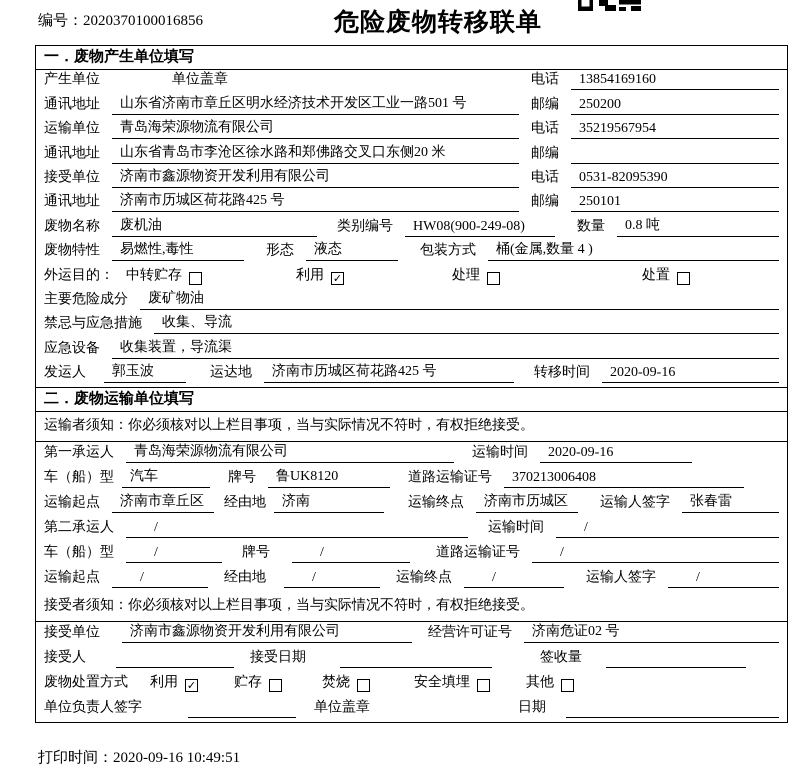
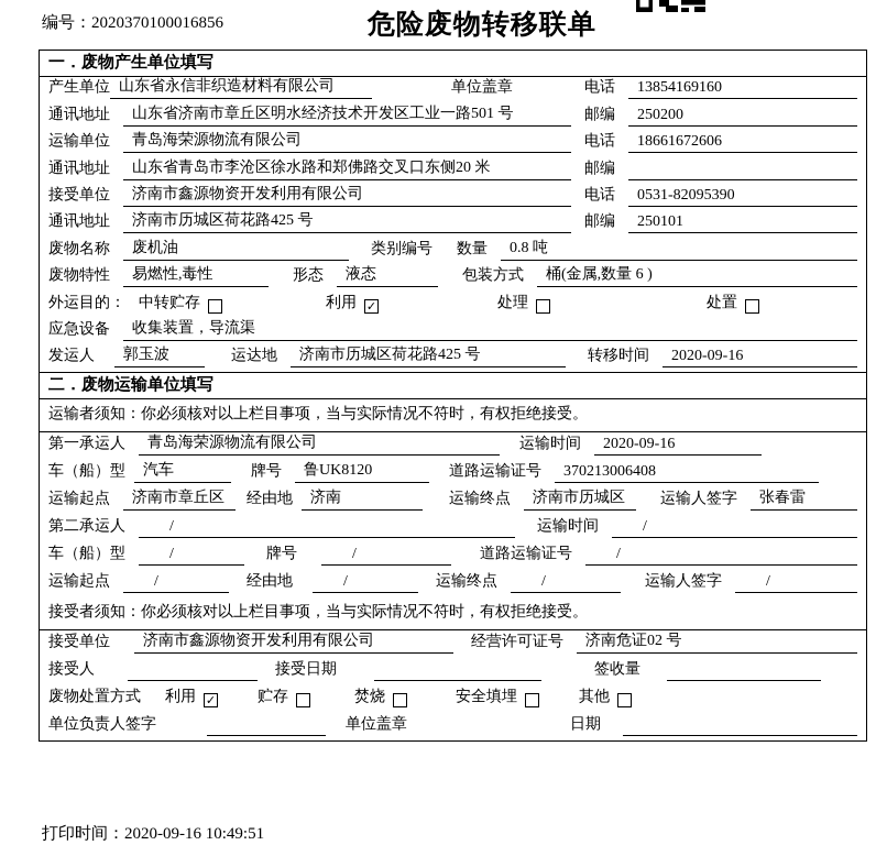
  编号：2020370100016856
  危险废物转移联单
  一．废物产生单位填写
  产生单位
+ 山东省永信非织造材料有限公司
  单位盖章
  电话
  13854169160
  通讯地址
  山东省济南市章丘区明水经济技术开发区工业一路501 号
  邮编
  250200
  运输单位
  青岛海荣源物流有限公司
  电话
- 35219567954
+ 18661672606
  通讯地址
  山东省青岛市李沧区徐水路和郑佛路交叉口东侧20 米
  邮编
  接受单位
  济南市鑫源物资开发利用有限公司
  电话
  0531-82095390
  通讯地址
  济南市历城区荷花路425 号
  邮编
  250101
  废物名称
  废机油
  类别编号
- HW08(900-249-08)
  数量
  0.8 吨
  废物特性
  易燃性,毒性
  形态
  液态
  包装方式
- 桶(金属,数量 4 )
+ 桶(金属,数量 6 )
  外运目的：
  中转贮存
  利用
  ✓
  处理
  处置
- 主要危险成分
- 废矿物油
- 禁忌与应急措施
- 收集、导流
  应急设备
  收集装置，导流渠
  发运人
  郭玉波
  运达地
  济南市历城区荷花路425 号
  转移时间
  2020-09-16
  二．废物运输单位填写
  运输者须知：你必须核对以上栏目事项，当与实际情况不符时，有权拒绝接受。
  第一承运人
  青岛海荣源物流有限公司
  运输时间
  2020-09-16
  车（船）型
  汽车
  牌号
  鲁UK8120
  道路运输证号
  370213006408
  运输起点
  济南市章丘区
  经由地
  济南
  运输终点
  济南市历城区
  运输人签字
  张春雷
  第二承运人
  /
  运输时间
  /
  车（船）型
  /
  牌号
  /
  道路运输证号
  /
  运输起点
  /
  经由地
  /
  运输终点
  /
  运输人签字
  /
  接受者须知：你必须核对以上栏目事项，当与实际情况不符时，有权拒绝接受。
  接受单位
  济南市鑫源物资开发利用有限公司
  经营许可证号
  济南危证02 号
  接受人
  接受日期
  签收量
  废物处置方式
  利用
  ✓
  贮存
  焚烧
  安全填埋
  其他
  单位负责人签字
  单位盖章
  日期
  打印时间：2020-09-16 10:49:51
